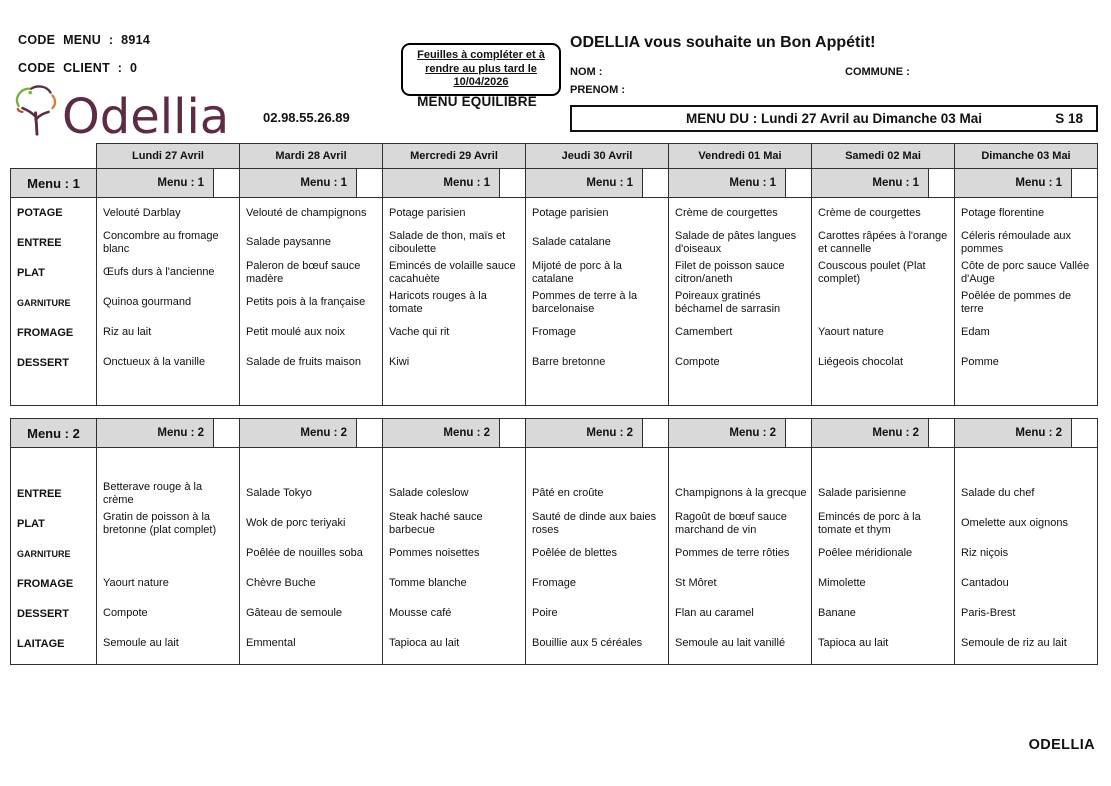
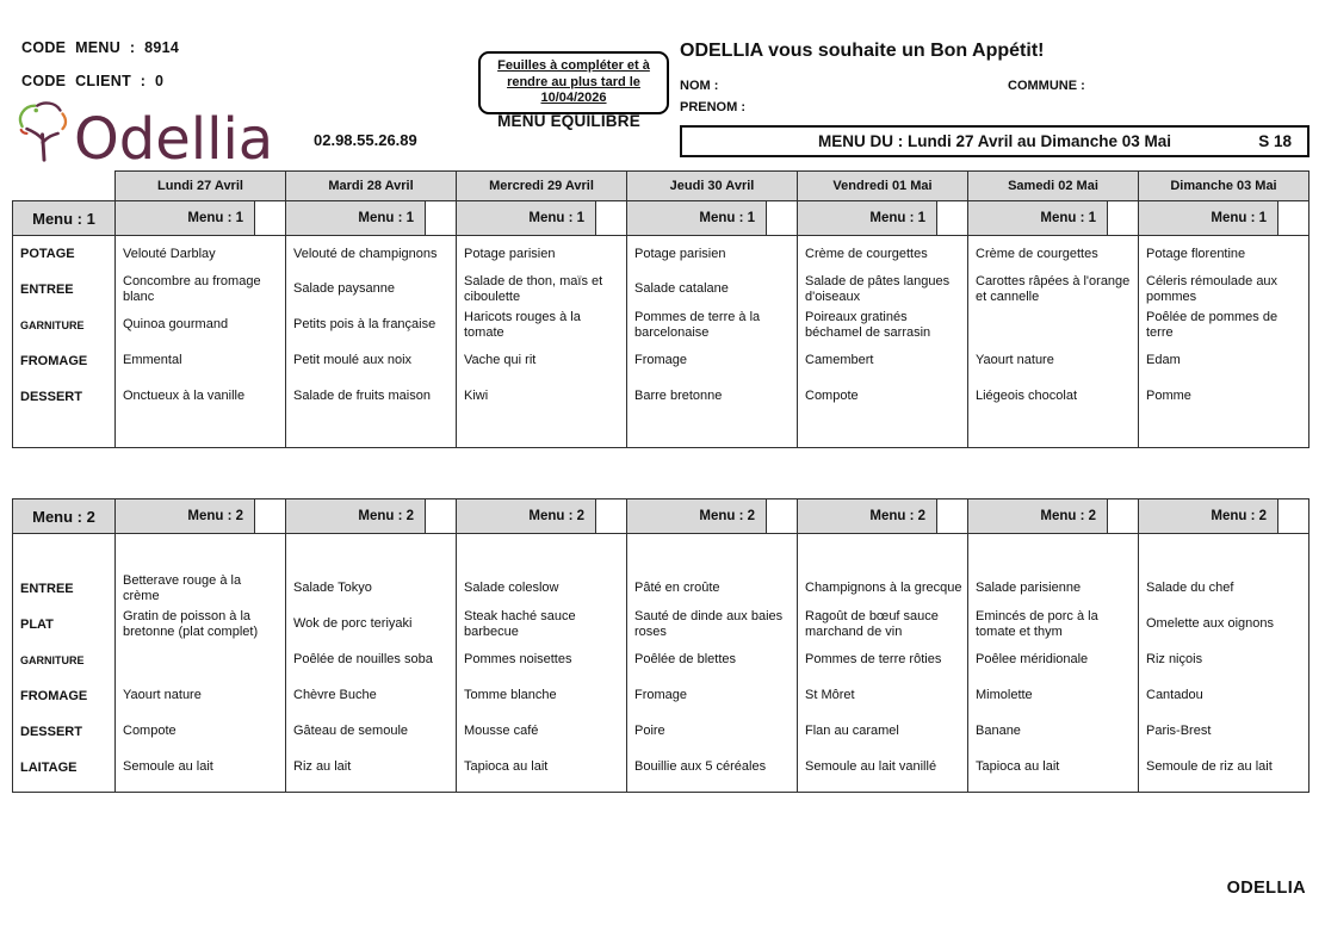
  CODE MENU : 8914
  CODE CLIENT : 0
  Odellia
  02.98.55.26.89
  Feuilles à compléter et à
  rendre au plus tard le
  10/04/2026
  MENU EQUILIBRE
  ODELLIA vous souhaite un Bon Appétit!
  NOM :
  COMMUNE :
  PRENOM :
  MENU DU : Lundi 27 Avril au Dimanche 03 Mai
  S 18
  	Lundi 27 Avril	Mardi 28 Avril	Mercredi 29 Avril	Jeudi 30 Avril	Vendredi 01 Mai	Samedi 02 Mai	Dimanche 03 Mai
  Menu : 1	Menu : 1		Menu : 1		Menu : 1		Menu : 1		Menu : 1		Menu : 1		Menu : 1
  POTAGE	Velouté Darblay	Velouté de champignons	Potage parisien	Potage parisien	Crème de courgettes	Crème de courgettes	Potage florentine
  ENTREE	Concombre au fromage blanc	Salade paysanne	Salade de thon, maïs et ciboulette	Salade catalane	Salade de pâtes langues d'oiseaux	Carottes râpées à l'orange et cannelle	Céleris rémoulade aux pommes
- PLAT	Œufs durs à l'ancienne	Paleron de bœuf sauce madère	Emincés de volaille sauce cacahuète	Mijoté de porc à la catalane	Filet de poisson sauce citron/aneth	Couscous poulet (Plat complet)	Côte de porc sauce Vallée d'Auge
  GARNITURE	Quinoa gourmand	Petits pois à la française	Haricots rouges à la tomate	Pommes de terre à la barcelonaise	Poireaux gratinés béchamel de sarrasin		Poêlée de pommes de terre
- FROMAGE	Riz au lait	Petit moulé aux noix	Vache qui rit	Fromage	Camembert	Yaourt nature	Edam
+ FROMAGE	Emmental	Petit moulé aux noix	Vache qui rit	Fromage	Camembert	Yaourt nature	Edam
  DESSERT	Onctueux à la vanille	Salade de fruits maison	Kiwi	Barre bretonne	Compote	Liégeois chocolat	Pomme
  Menu : 2	Menu : 2		Menu : 2		Menu : 2		Menu : 2		Menu : 2		Menu : 2		Menu : 2
  ENTREE	Betterave rouge à la crème	Salade Tokyo	Salade coleslow	Pâté en croûte	Champignons à la grecque	Salade parisienne	Salade du chef
  PLAT	Gratin de poisson à la bretonne (plat complet)	Wok de porc teriyaki	Steak haché sauce barbecue	Sauté de dinde aux baies roses	Ragoût de bœuf sauce marchand de vin	Emincés de porc à la tomate et thym	Omelette aux oignons
  GARNITURE		Poêlée de nouilles soba	Pommes noisettes	Poêlée de blettes	Pommes de terre rôties	Poêlee méridionale	Riz niçois
  FROMAGE	Yaourt nature	Chèvre Buche	Tomme blanche	Fromage	St Môret	Mimolette	Cantadou
  DESSERT	Compote	Gâteau de semoule	Mousse café	Poire	Flan au caramel	Banane	Paris-Brest
- LAITAGE	Semoule au lait	Emmental	Tapioca au lait	Bouillie aux 5 céréales	Semoule au lait vanillé	Tapioca au lait	Semoule de riz au lait
+ LAITAGE	Semoule au lait	Riz au lait	Tapioca au lait	Bouillie aux 5 céréales	Semoule au lait vanillé	Tapioca au lait	Semoule de riz au lait
  ODELLIA
